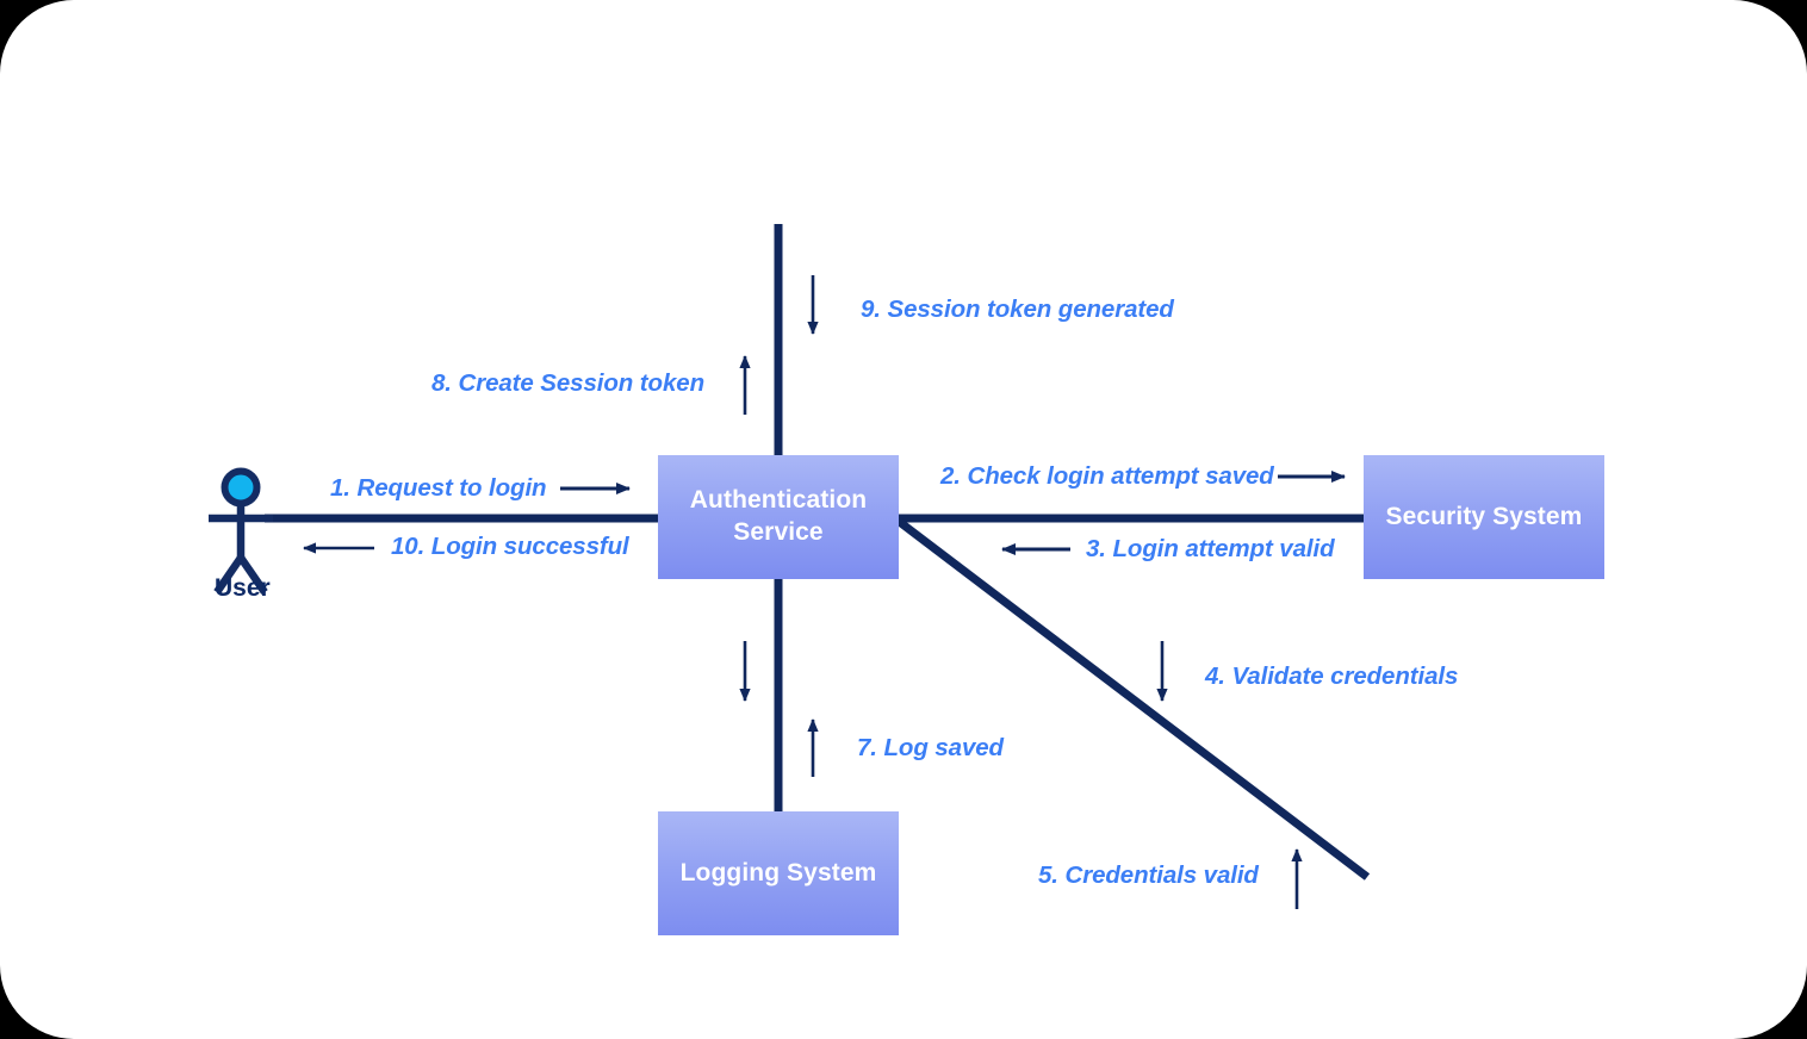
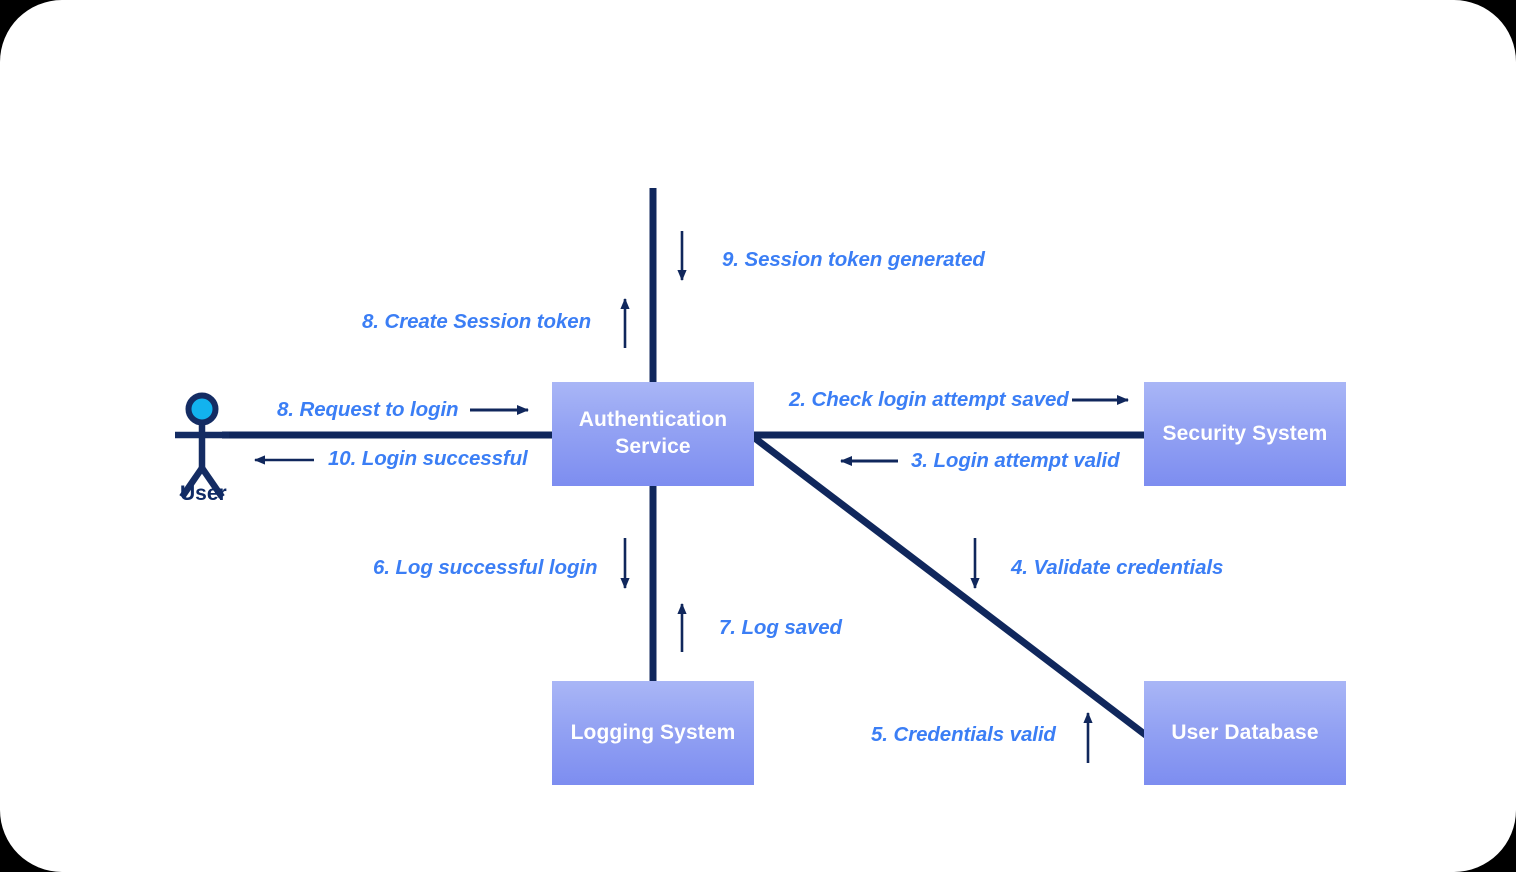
  Authentication Service
  Security System
  Logging System
+ User Database
  User
- 1. Request to login
+ 8. Request to login
  2. Check login attempt saved
  3. Login attempt valid
  4. Validate credentials
  5. Credentials valid
+ 6. Log successful login
  7. Log saved
  8. Create Session token
  9. Session token generated
  10. Login successful
